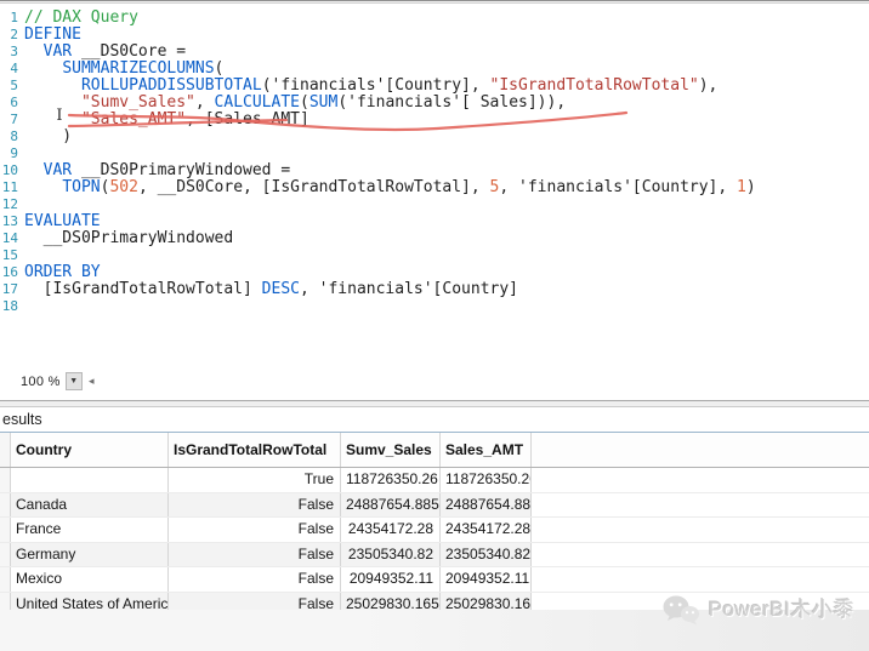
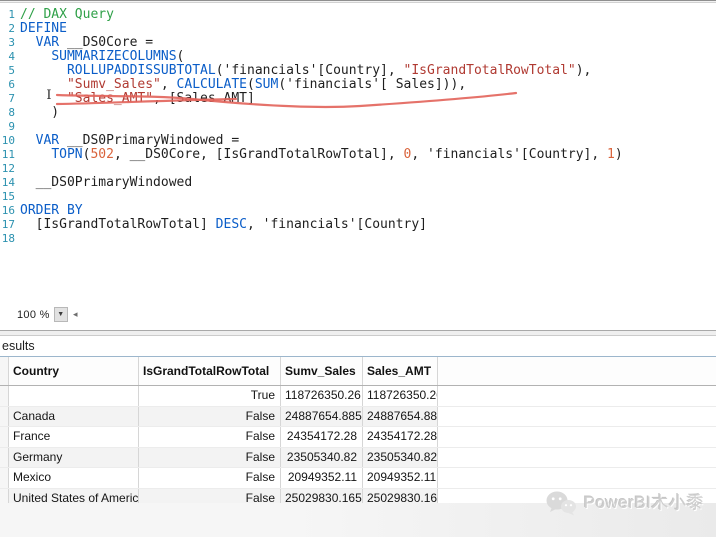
  1
  // DAX Query
  2
  DEFINE
  3
  VAR __DS0Core =
  4
  SUMMARIZECOLUMNS(
  5
  ROLLUPADDISSUBTOTAL('financials'[Country], "IsGrandTotalRowTotal"),
  6
  "Sumv_Sales", CALCULATE(SUM('financials'[ Sales])),
  7
  8
  )
  9
  10
  VAR __DS0PrimaryWindowed =
  11
- TOPN(502, __DS0Core, [IsGrandTotalRowTotal], 5, 'financials'[Country], 1)
+ TOPN(502, __DS0Core, [IsGrandTotalRowTotal], 0, 'financials'[Country], 1)
  12
- 13
- EVALUATE
  14
  __DS0PrimaryWindowed
  15
  16
  ORDER BY
  17
  [IsGrandTotalRowTotal] DESC, 'financials'[Country]
  18
  I
  100 %
  ◂
  esults
  Country
  IsGrandTotalRowTotal
  Sumv_Sales
  Sales_AMT
  True
  118726350.26
  118726350.2
  Canada
  False
  24887654.885
  24887654.88
  France
  False
  24354172.28
  24354172.28
  Germany
  False
  23505340.82
  23505340.82
  Mexico
  False
  20949352.11
  20949352.11
  United States of Americ
  False
  25029830.165
  25029830.16
  PowerBI木小黍
